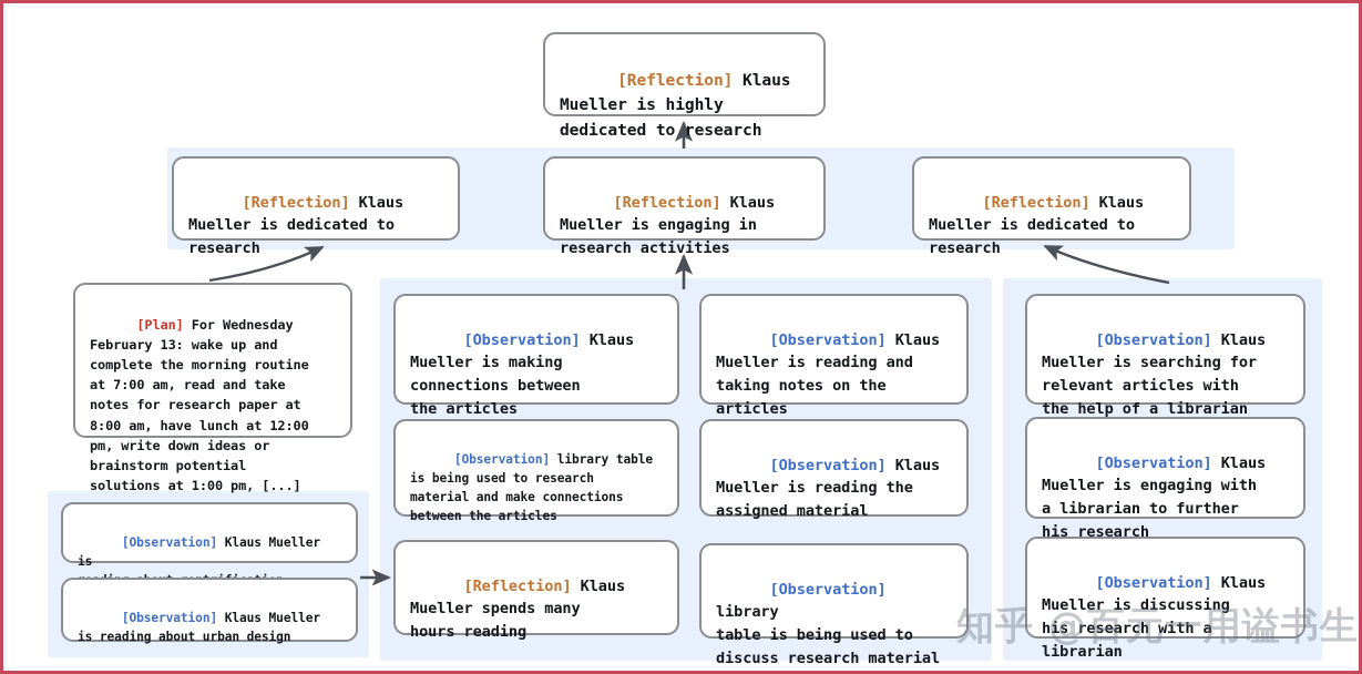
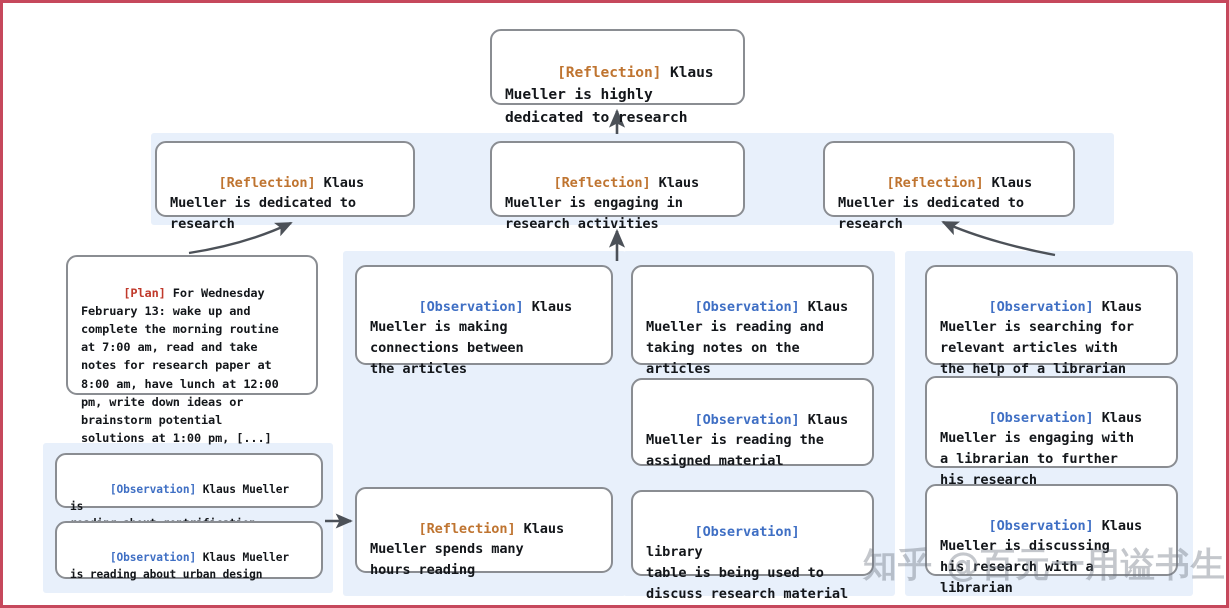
  [Reflection] Klaus
  Mueller is highly
  dedicated to research
  [Reflection] Klaus
  Mueller is dedicated to
  research
  [Reflection] Klaus
  Mueller is engaging in
  research activities
  [Reflection] Klaus
  Mueller is dedicated to
  research
  [Plan] For Wednesday
  February 13: wake up and
  complete the morning routine
  at 7:00 am, read and take
  notes for research paper at
  8:00 am, have lunch at 12:00
  pm, write down ideas or
  brainstorm potential
  solutions at 1:00 pm, [...]
  [Observation] Klaus Mueller is
  [Observation] Klaus Mueller
  is reading about urban design
  [Observation] Klaus
  Mueller is making
  connections between
  the articles
- [Observation] library table
- is being used to research
- material and make connections
- between the articles
  [Reflection] Klaus
  Mueller spends many
  hours reading
  [Observation] Klaus
  Mueller is reading and
  taking notes on the
  articles
  [Observation] Klaus
  Mueller is reading the
  assigned material
  [Observation] library
  table is being used to
  discuss research material
  [Observation] Klaus
  Mueller is searching for
  relevant articles with
  the help of a librarian
  [Observation] Klaus
  Mueller is engaging with
  a librarian to further
  his research
  [Observation] Klaus
  Mueller is discussing
  his research with a
  librarian
  知乎 @百元一用谥书生
